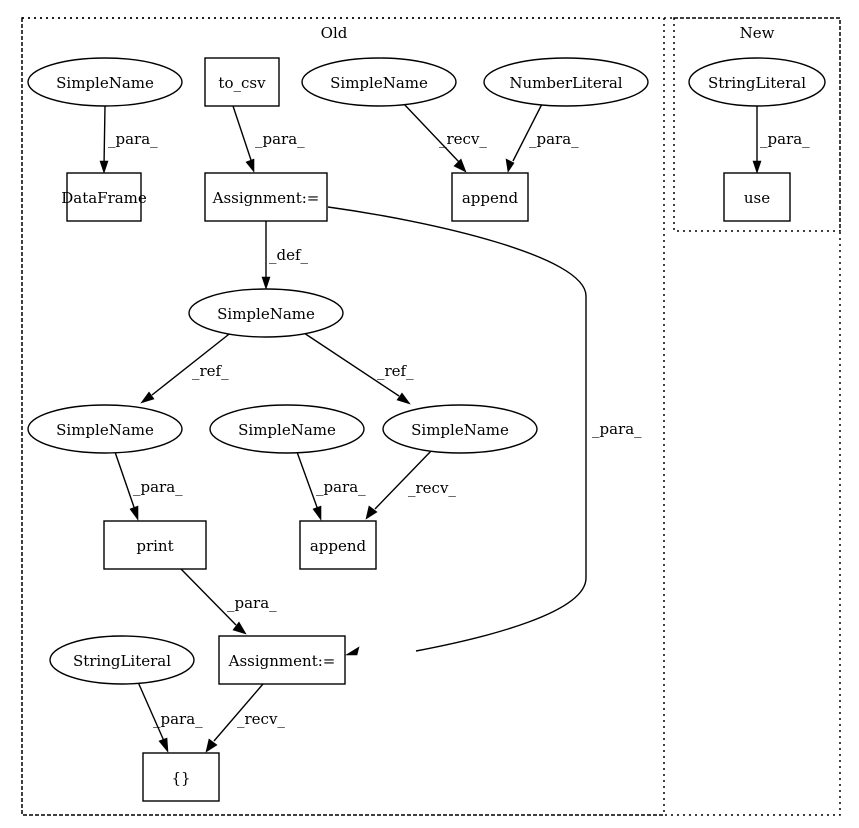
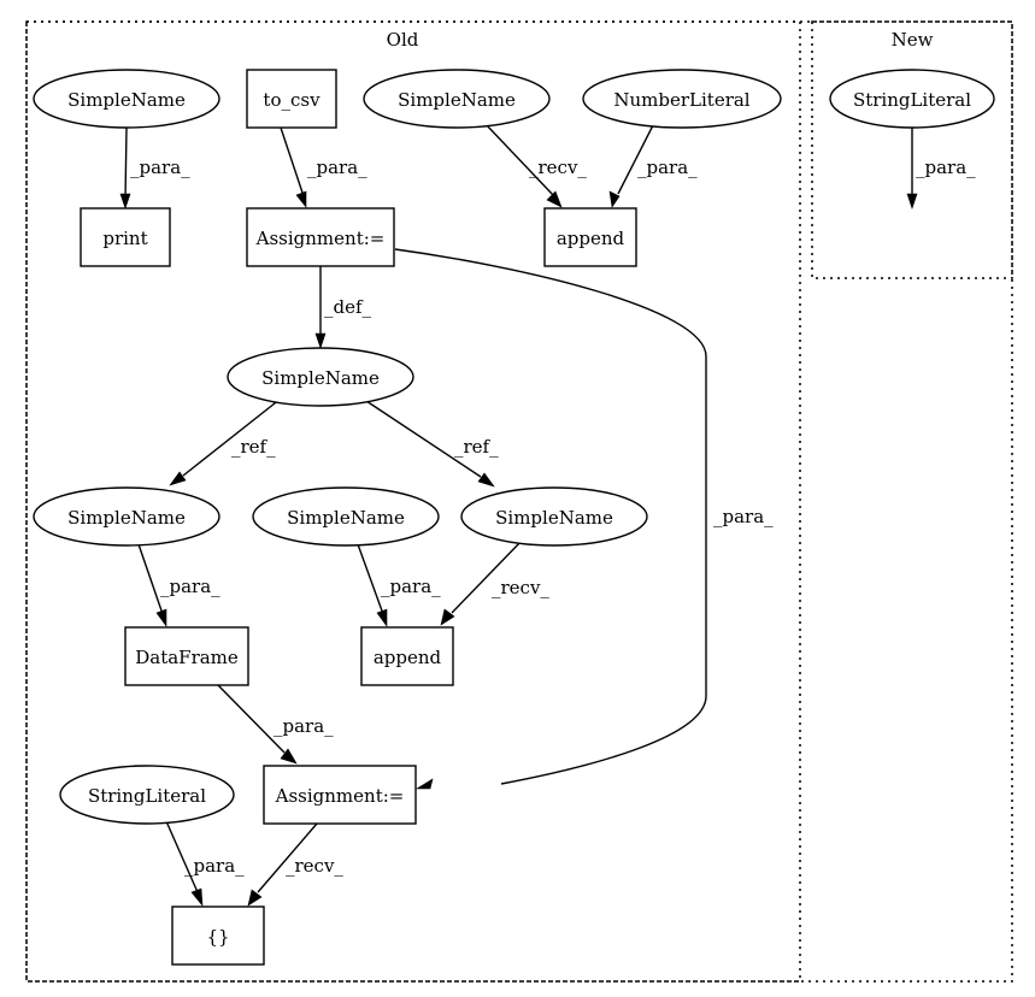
  Old
  New
  _para_
  _para_
  _recv_
  _para_
  _para_
  _def_
  _para_
  _ref_
  _ref_
  _para_
  _para_
  _recv_
  _para_
  _para_
  _recv_
  SimpleName
  to_csv
  SimpleName
  NumberLiteral
  StringLiteral
- DataFrame
+ print
  Assignment:=
  append
- use
  SimpleName
  SimpleName
  SimpleName
  SimpleName
- print
+ DataFrame
  append
  StringLiteral
  Assignment:=
  {}
